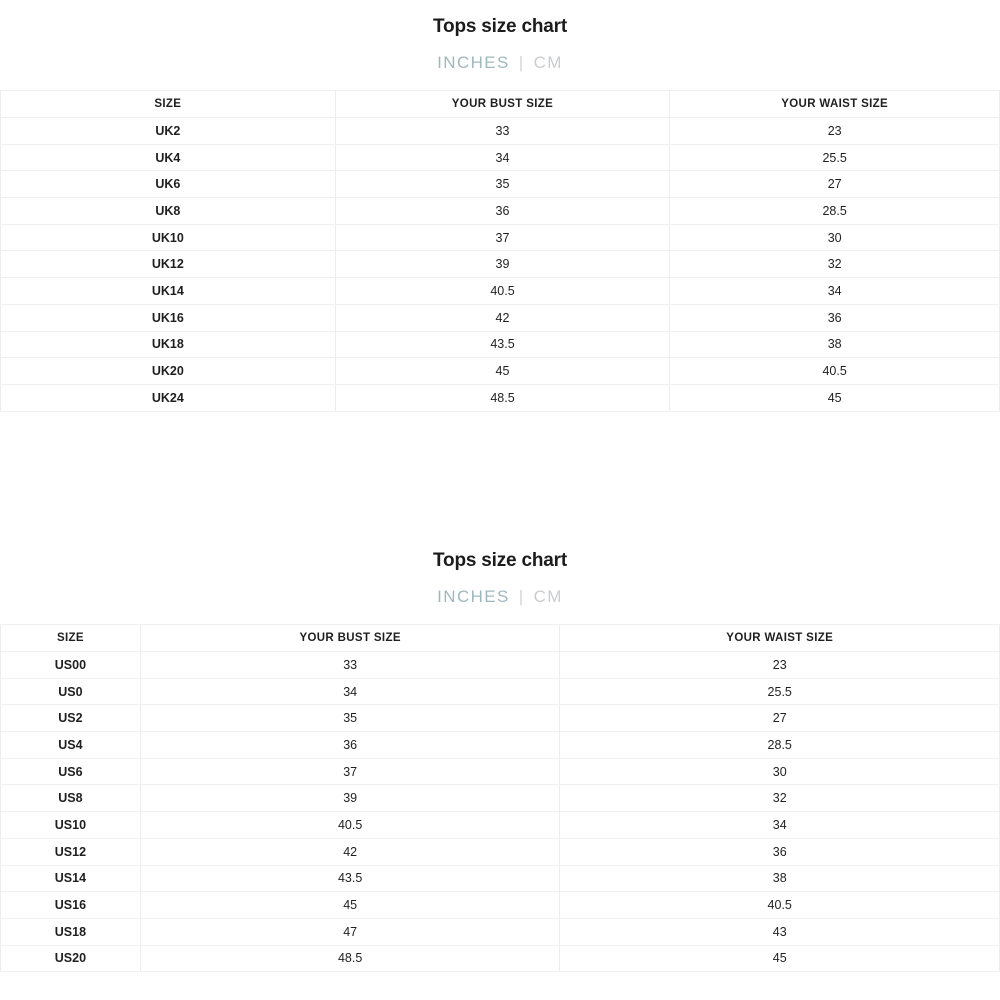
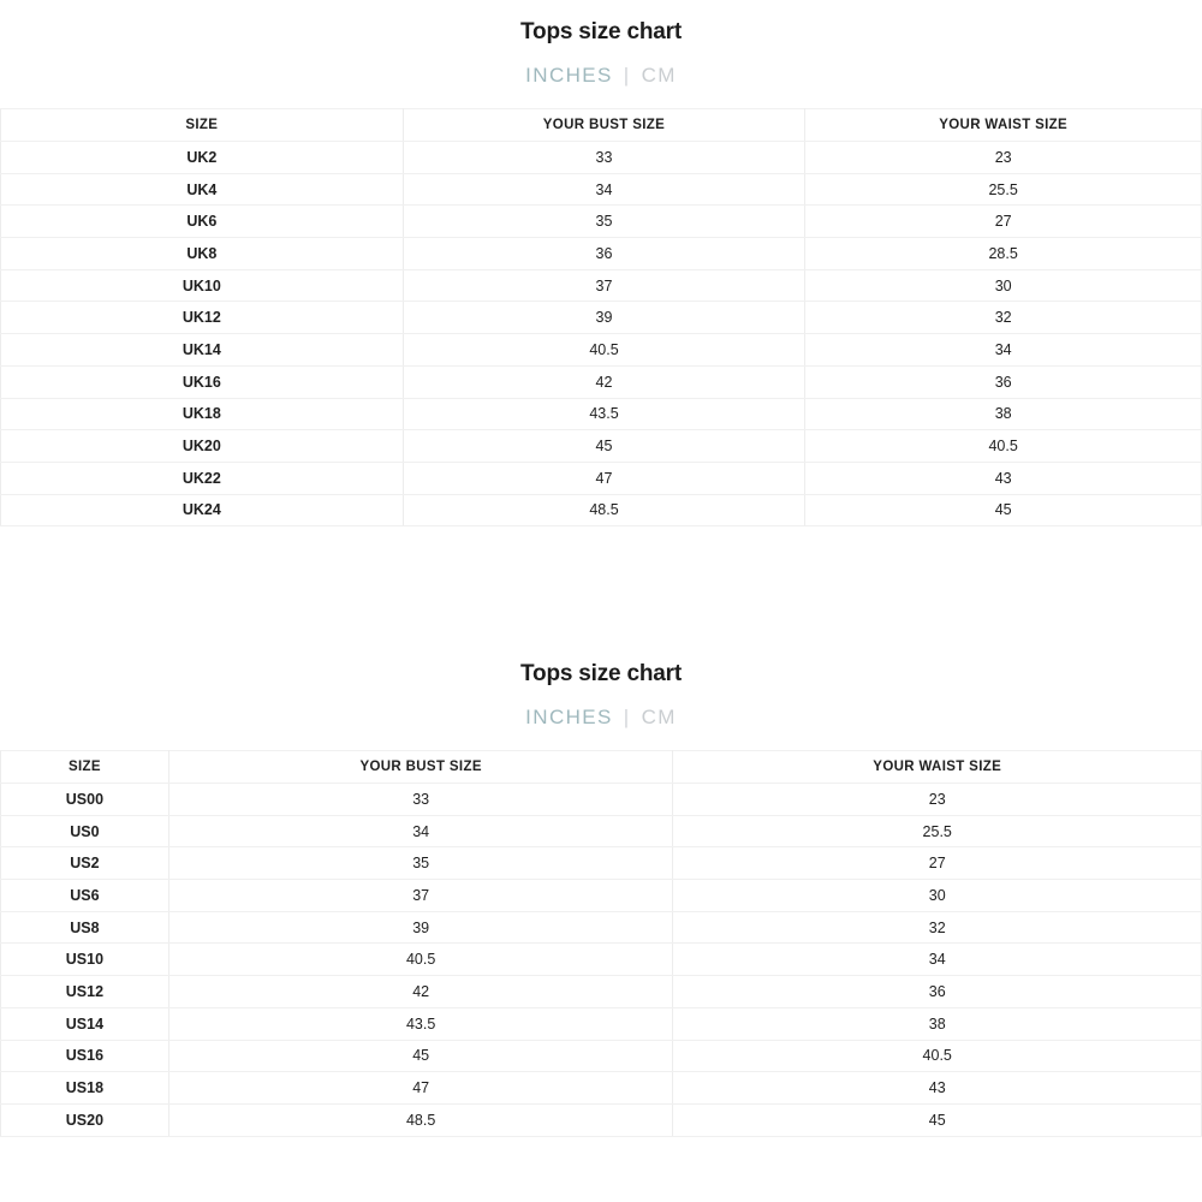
  Tops size chart
  INCHES | CM
  SIZE	YOUR BUST SIZE	YOUR WAIST SIZE
  UK2	33	23
  UK4	34	25.5
  UK6	35	27
  UK8	36	28.5
  UK10	37	30
  UK12	39	32
  UK14	40.5	34
  UK16	42	36
  UK18	43.5	38
  UK20	45	40.5
+ UK22	47	43
  UK24	48.5	45
  Tops size chart
  INCHES | CM
  SIZE	YOUR BUST SIZE	YOUR WAIST SIZE
  US00	33	23
  US0	34	25.5
  US2	35	27
- US4	36	28.5
  US6	37	30
  US8	39	32
  US10	40.5	34
  US12	42	36
  US14	43.5	38
  US16	45	40.5
  US18	47	43
  US20	48.5	45
